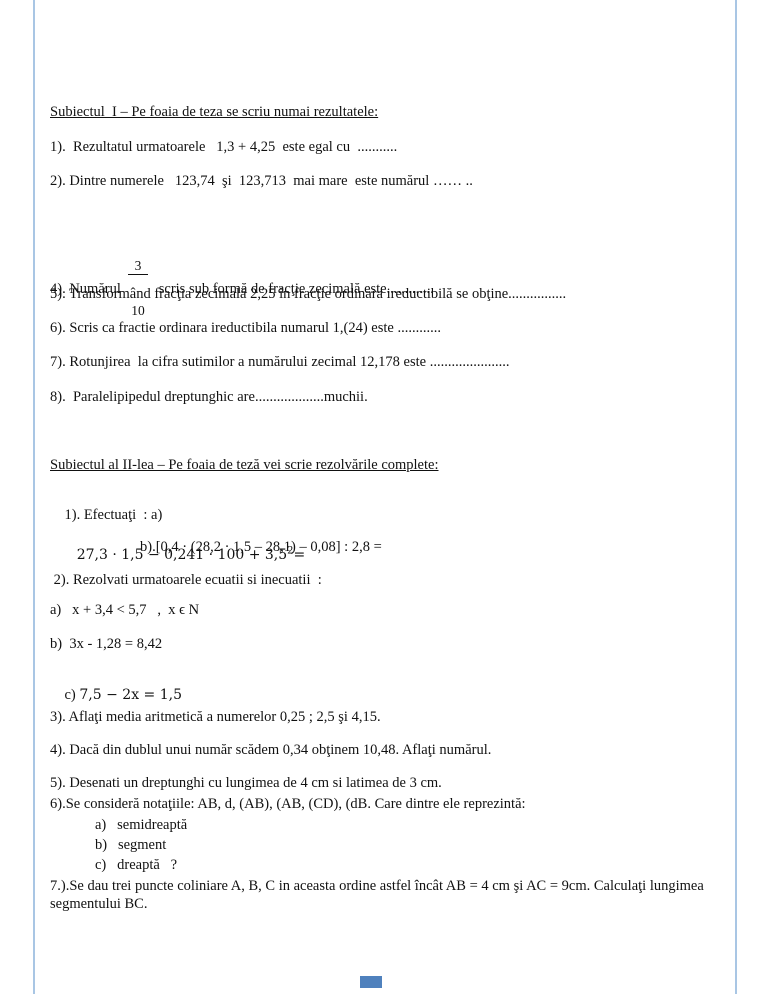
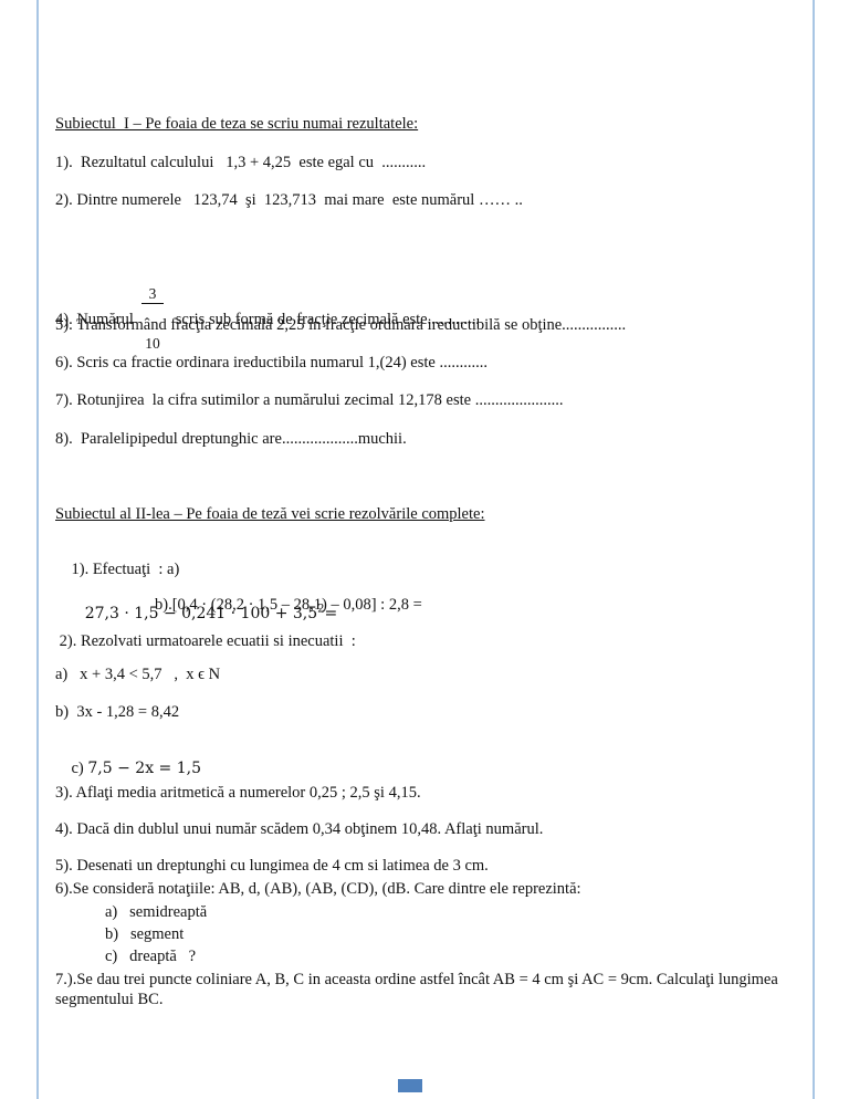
  Subiectul I – Pe foaia de teza se scriu numai rezultatele:
- 1). Rezultatul urmatoarele 1,3 + 4,25 este egal cu ...........
+ 1). Rezultatul calculului 1,3 + 4,25 este egal cu ...........
  2). Dintre numerele 123,74 şi 123,713 mai mare este numărul …… ..
  4). Numărul
  3
  10
  scris sub formă de fracţie zecimală este.............
  5). Transformând fracţia zecimală 2,25 în fracţie ordinara ireductibilă se obţine................
  6). Scris ca fractie ordinara ireductibila numarul 1,(24) este ............
  7). Rotunjirea la cifra sutimilor a numărului zecimal 12,178 este ......................
  8). Paralelipipedul dreptunghic are...................muchii.
  Subiectul al II-lea – Pe foaia de teză vei scrie rezolvările complete:
  1). Efectuaţi : a) 27,3 · 1,5 − 0,241 · 100 + 3,52=
  b).[0,4 · (28,2 · 1,5 – 28,1) – 0,08] : 2,8 =
  2). Rezolvati urmatoarele ecuatii si inecuatii :
  a) x + 3,4 < 5,7 , x ϵ N
  b) 3x - 1,28 = 8,42
  c) 7,5 − 2x = 1,5
  3). Aflaţi media aritmetică a numerelor 0,25 ; 2,5 şi 4,15.
  4). Dacă din dublul unui număr scădem 0,34 obţinem 10,48. Aflaţi numărul.
  5). Desenati un dreptunghi cu lungimea de 4 cm si latimea de 3 cm.
  6).Se consideră notaţiile: AB, d, (AB), (AB, (CD), (dB. Care dintre ele reprezintă:
  a) semidreaptă
  b) segment
  c) dreaptă ?
  7.).Se dau trei puncte coliniare A, B, C in aceasta ordine astfel încât AB = 4 cm şi AC = 9cm. Calculaţi lungimea segmentului BC.
